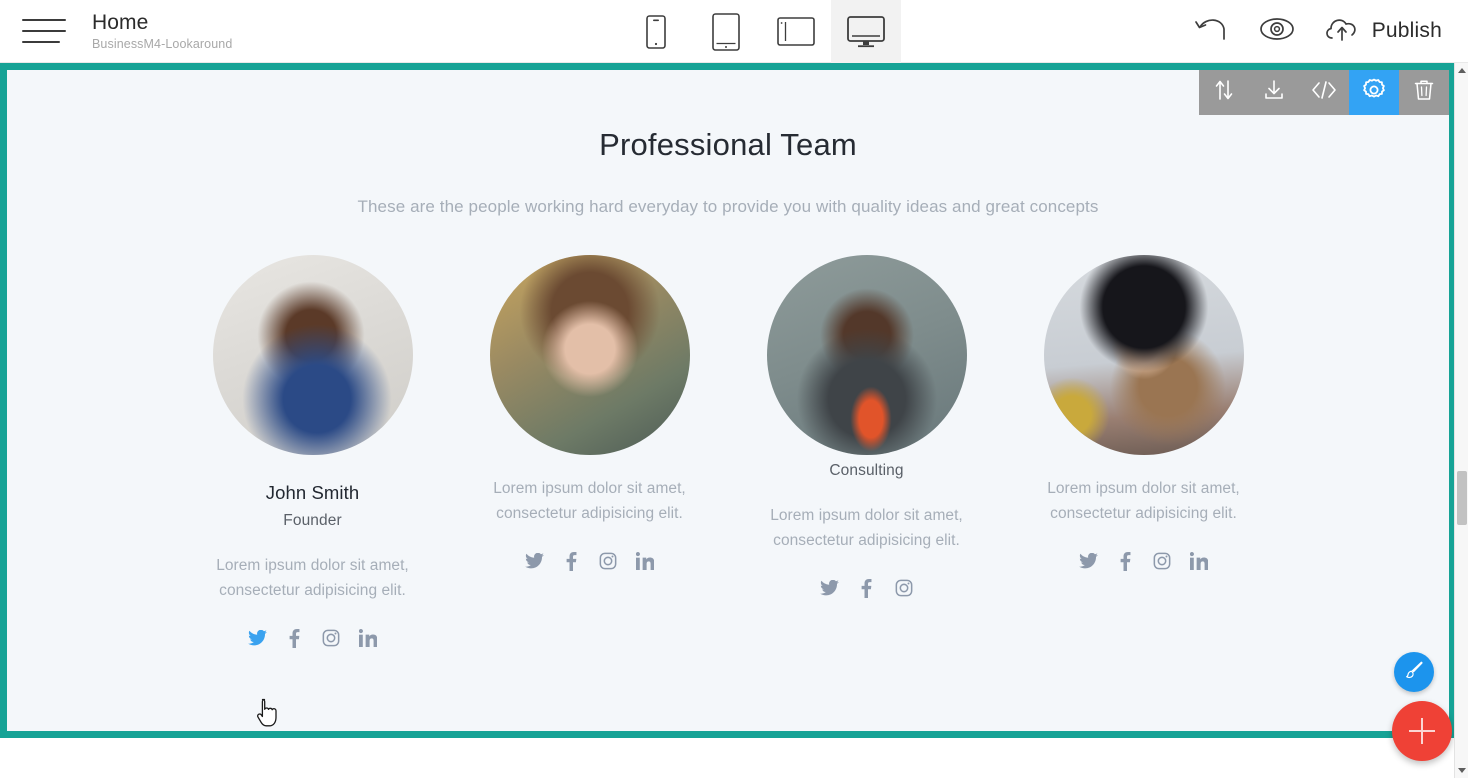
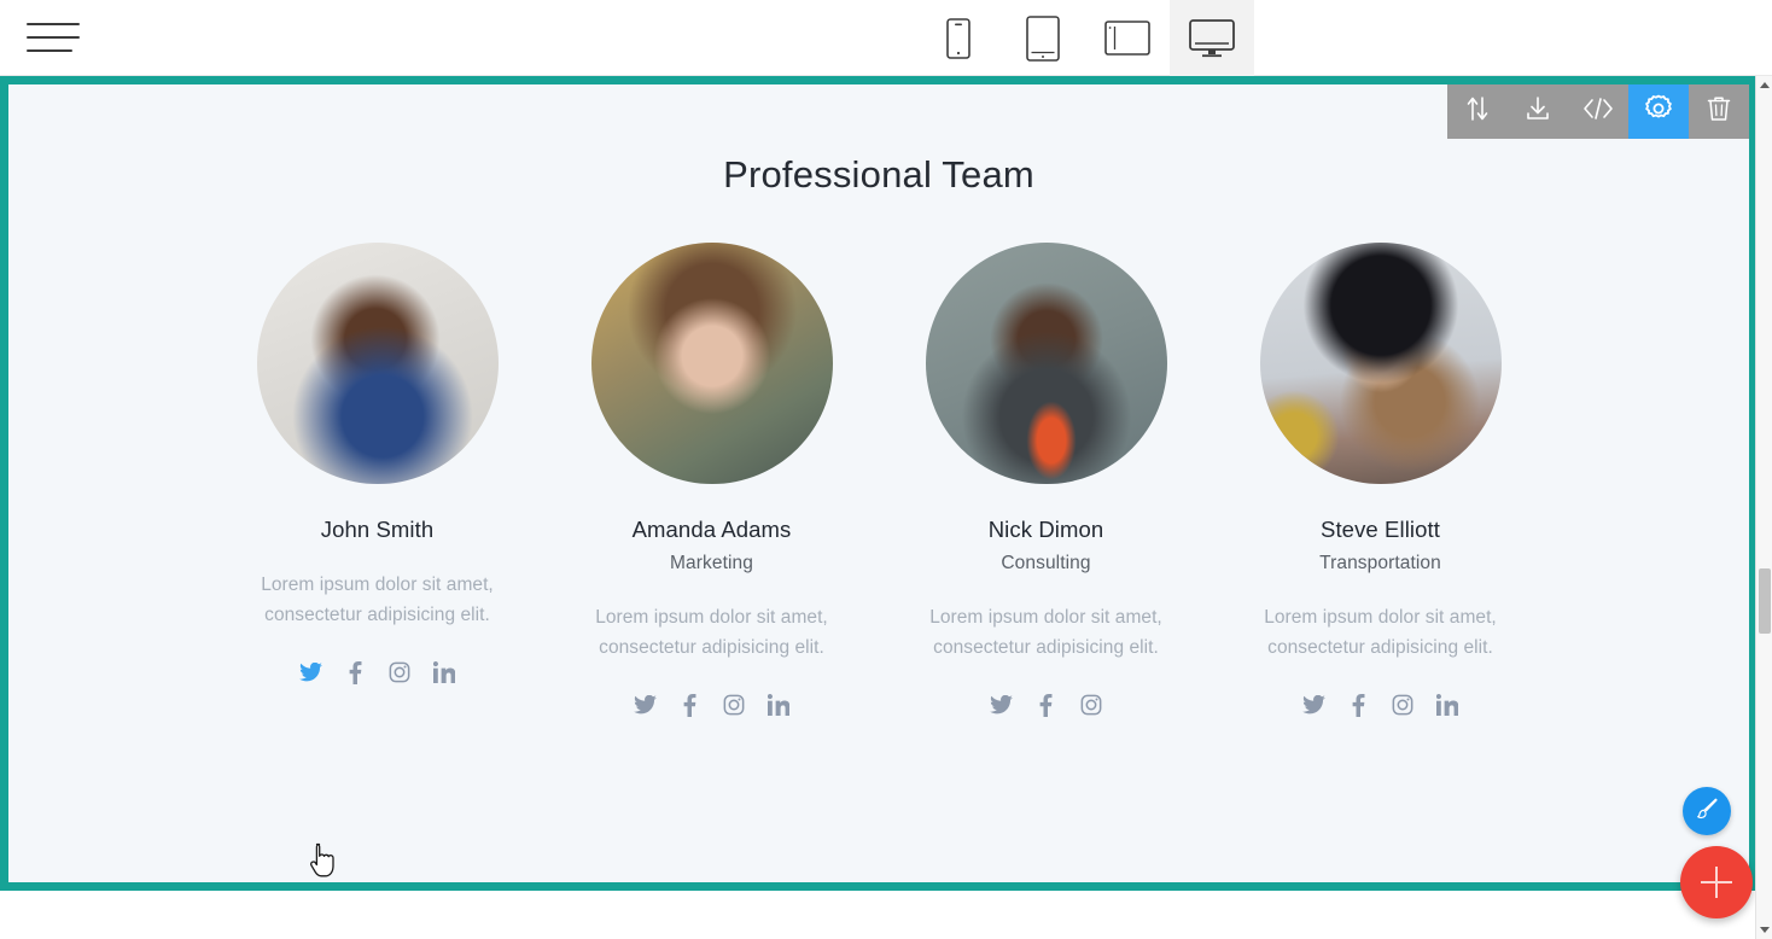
- Home
- BusinessM4-Lookaround
- Publish
  Professional Team
- These are the people working hard everyday to provide you with quality ideas and great concepts
  John Smith
- Founder
  Lorem ipsum dolor sit amet, consectetur adipisicing elit.
+ Amanda Adams
+ Marketing
  Lorem ipsum dolor sit amet, consectetur adipisicing elit.
+ Nick Dimon
  Consulting
  Lorem ipsum dolor sit amet, consectetur adipisicing elit.
+ Steve Elliott
+ Transportation
  Lorem ipsum dolor sit amet, consectetur adipisicing elit.
